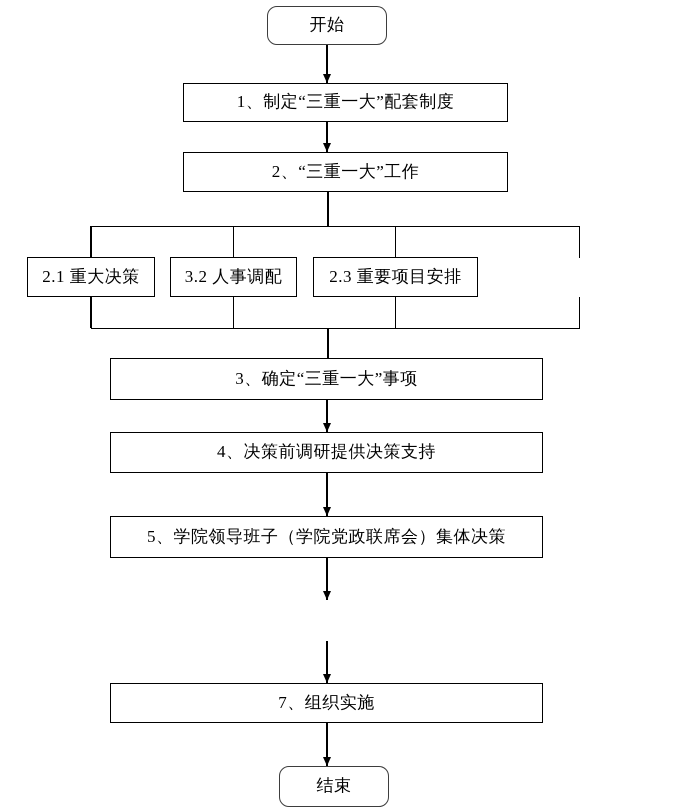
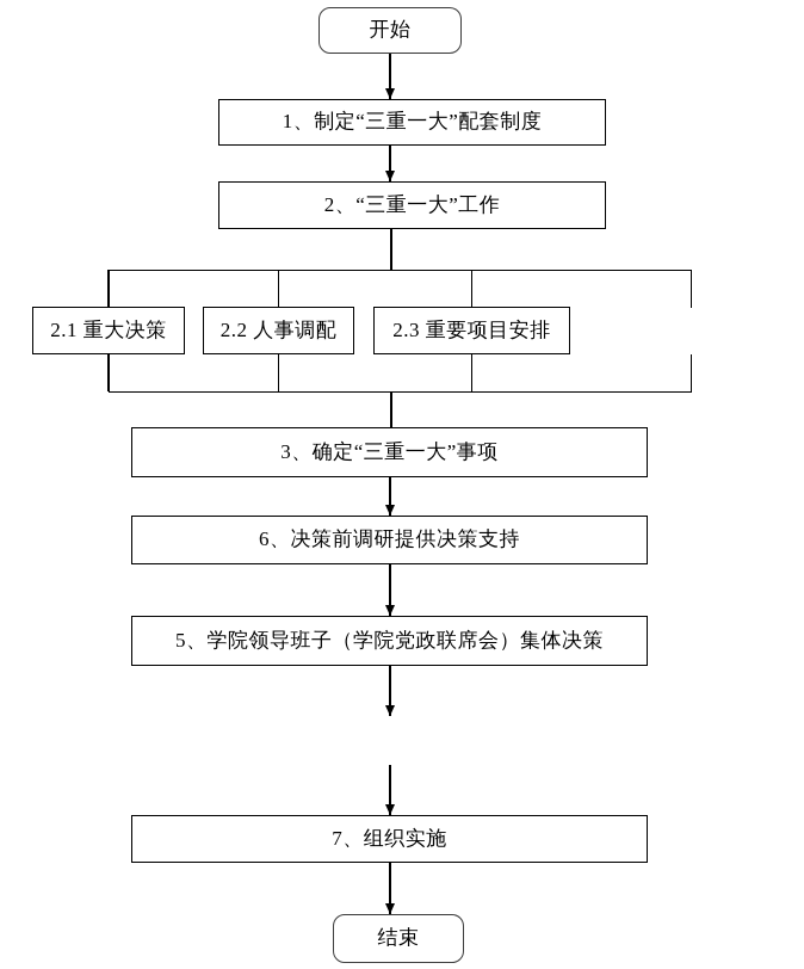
  开始
  1、制定“三重一大”配套制度
  2、“三重一大”工作
  2.1 重大决策
- 3.2 人事调配
+ 2.2 人事调配
  2.3 重要项目安排
  3、确定“三重一大”事项
- 4、决策前调研提供决策支持
+ 6、决策前调研提供决策支持
  5、学院领导班子（学院党政联席会）集体决策
  7、组织实施
  结束
